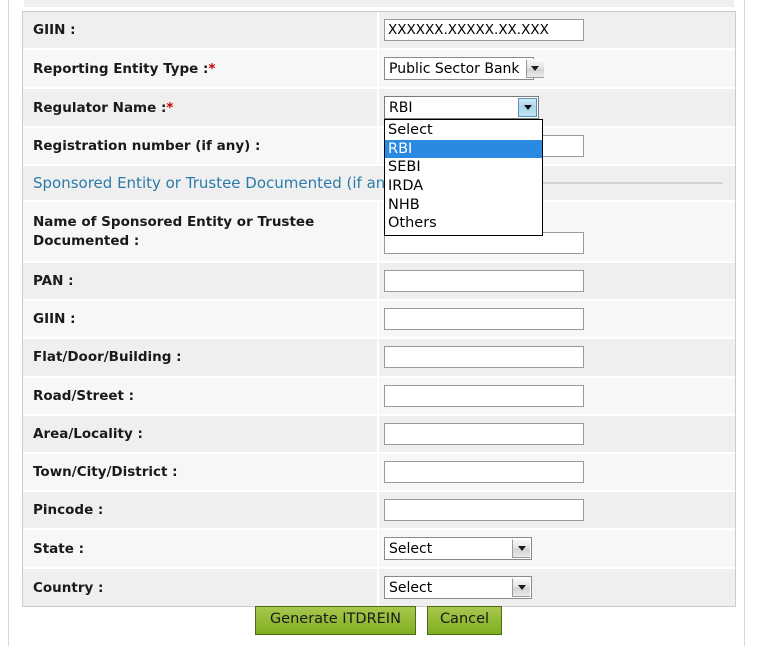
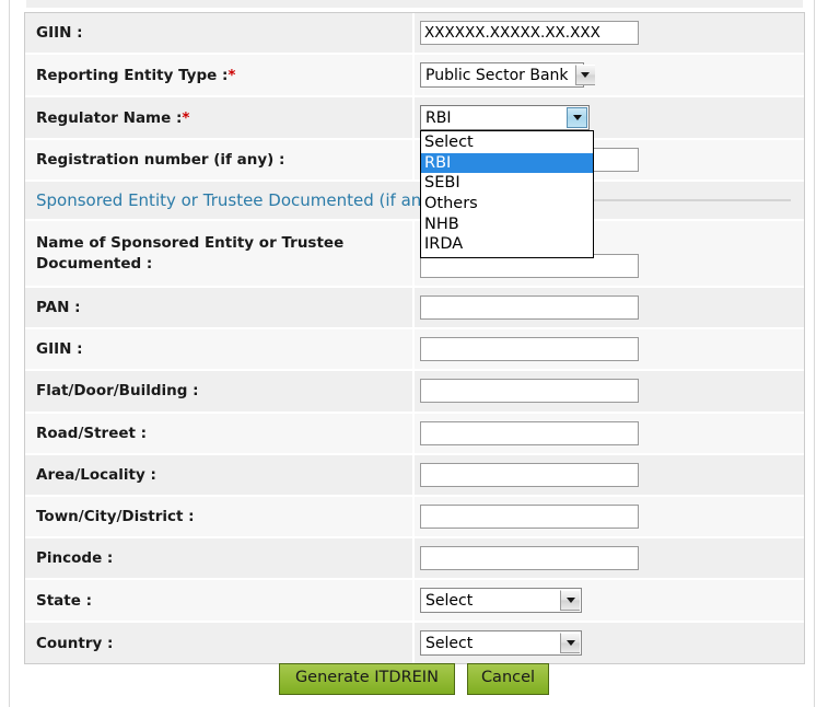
  GIIN :
  XXXXXX.XXXXX.XX.XXX
  Reporting Entity Type :
  *
  Public Sector Bank
  Regulator Name :
  *
  RBI
  Select
  RBI
  SEBI
- IRDA
+ Others
  NHB
- Others
+ IRDA
  Registration number (if any) :
  Sponsored Entity or Trustee Documented (if an
  Name of Sponsored Entity or Trustee Documented :
  PAN :
  GIIN :
  Flat/Door/Building :
  Road/Street :
  Area/Locality :
  Town/City/District :
  Pincode :
  State :
  Select
  Country :
  Select
  Generate ITDREIN
  Cancel
